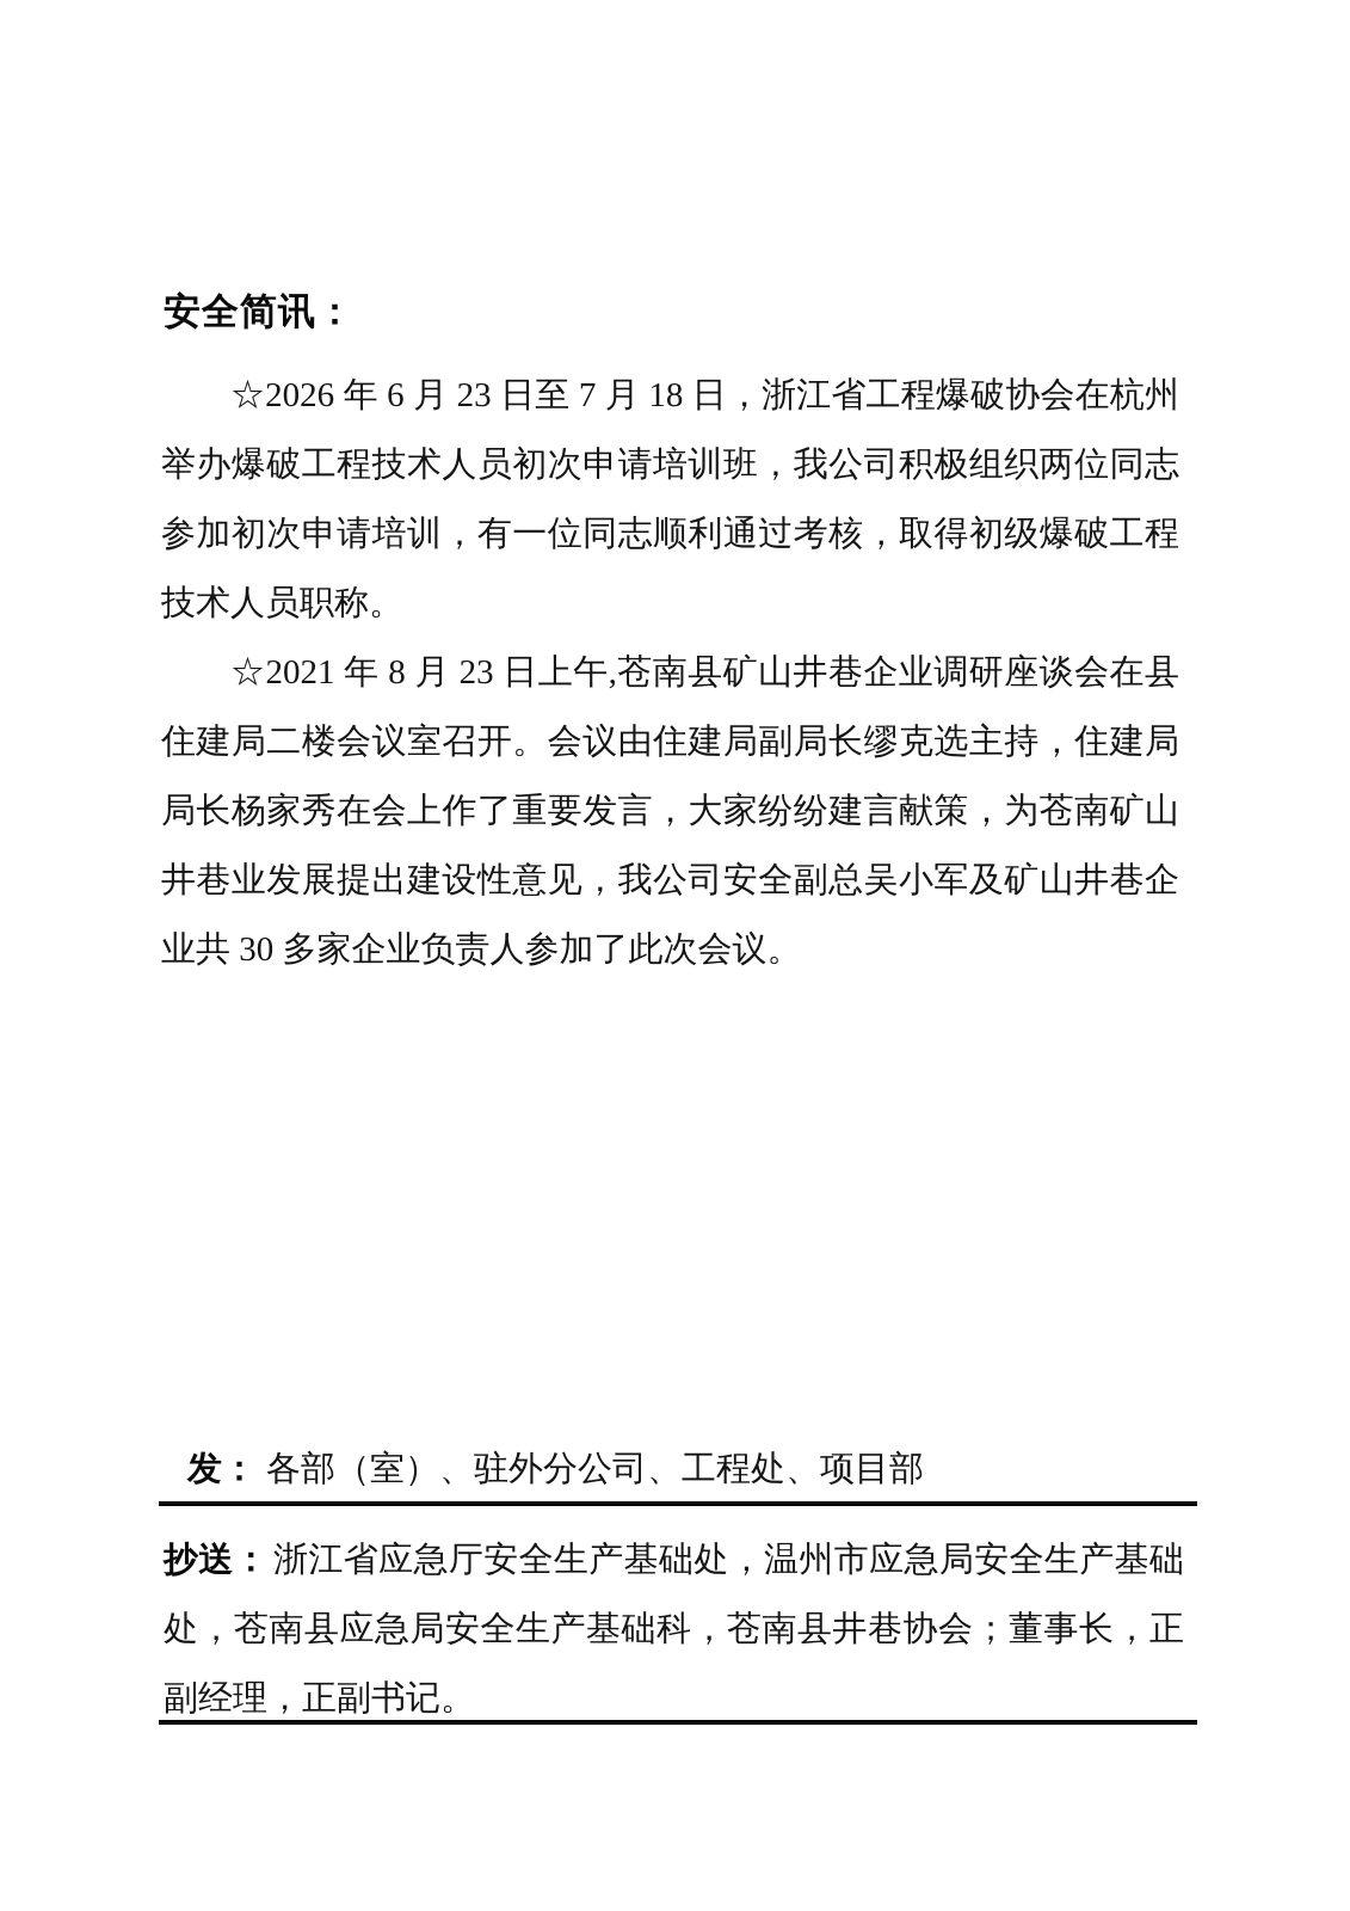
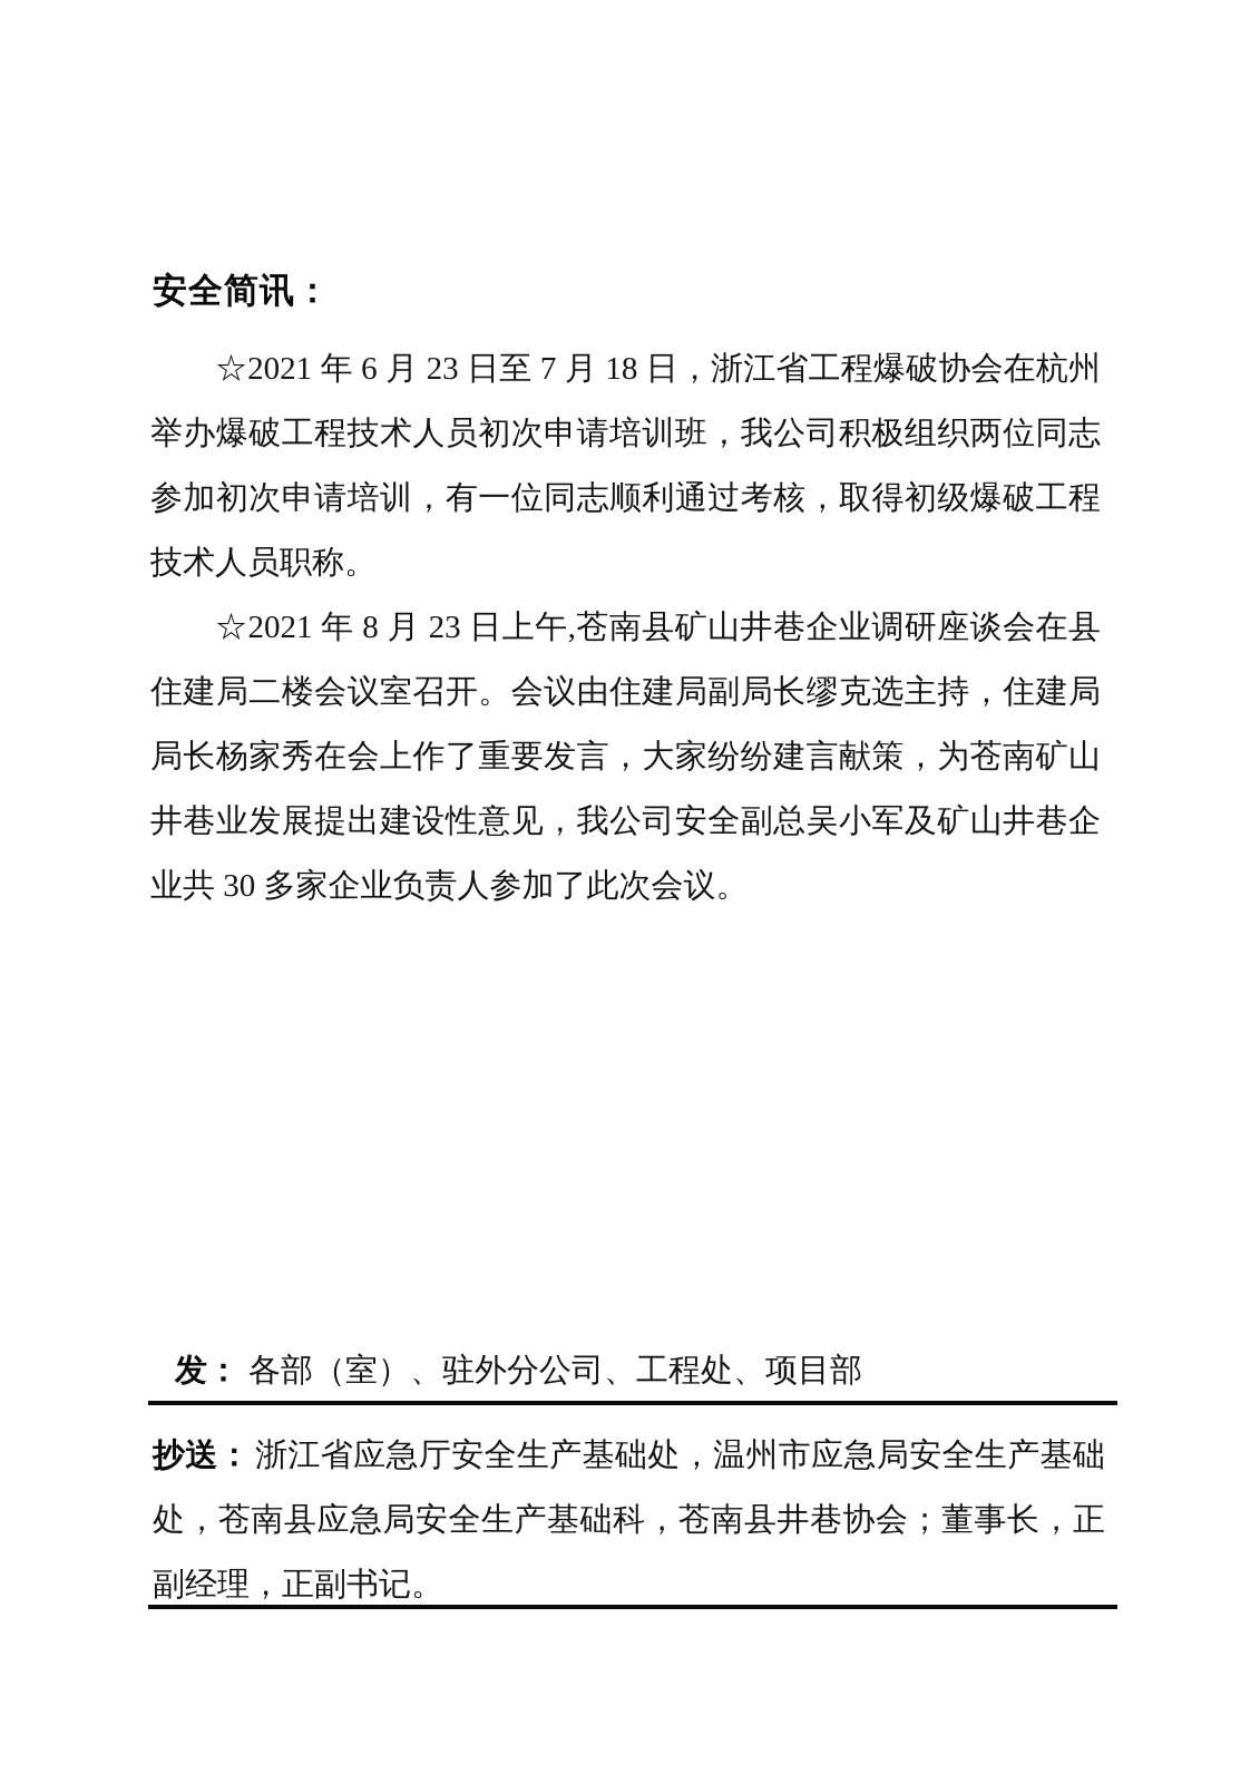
  安全简讯：
- ☆2026 年 6 月 23 日至 7 月 18 日，浙江省工程爆破协会在杭州举办爆破工程技术人员初次申请培训班，我公司积极组织两位同志参加初次申请培训，有一位同志顺利通过考核，取得初级爆破工程技术人员职称。
+ ☆2021 年 6 月 23 日至 7 月 18 日，浙江省工程爆破协会在杭州举办爆破工程技术人员初次申请培训班，我公司积极组织两位同志参加初次申请培训，有一位同志顺利通过考核，取得初级爆破工程技术人员职称。
  ☆2021 年 8 月 23 日上午,苍南县矿山井巷企业调研座谈会在县住建局二楼会议室召开。会议由住建局副局长缪克选主持，住建局局长杨家秀在会上作了重要发言，大家纷纷建言献策，为苍南矿山井巷业发展提出建设性意见，我公司安全副总吴小军及矿山井巷企业共 30 多家企业负责人参加了此次会议。
  发： 各部（室）、驻外分公司、工程处、项目部
  抄送： 浙江省应急厅安全生产基础处，温州市应急局安全生产基础处，苍南县应急局安全生产基础科，苍南县井巷协会；董事长，正副经理，正副书记。
